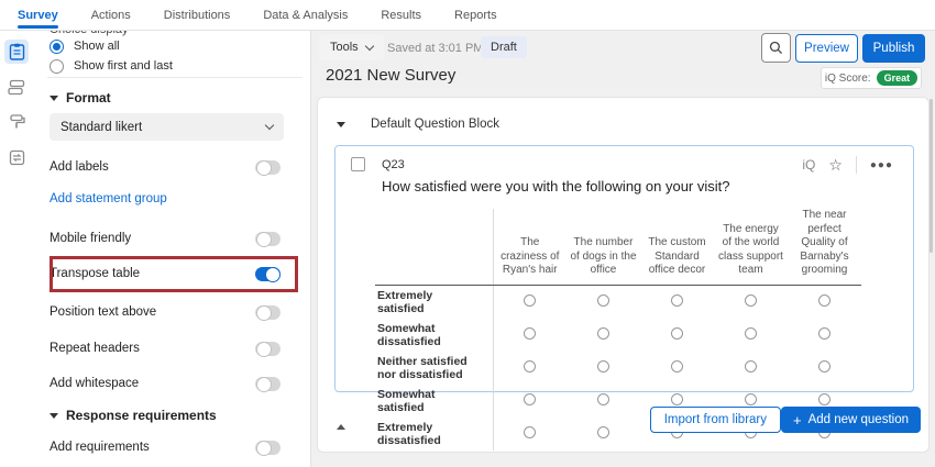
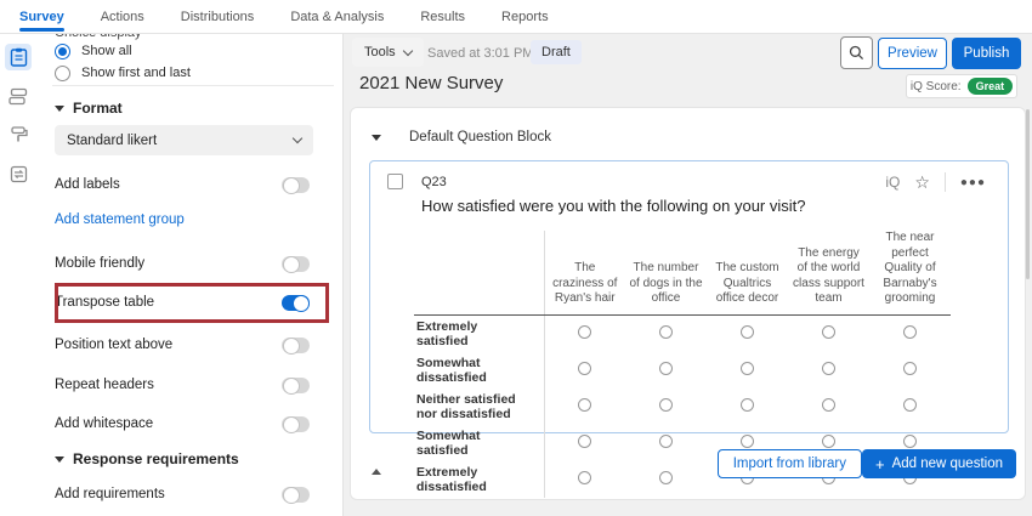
  Survey
  Actions
  Distributions
  Data & Analysis
  Results
  Reports
  Show all
  Show first and last
  Format
  Standard likert
  Add labels
  Add statement group
  Mobile friendly
  Transpose table
  Position text above
  Repeat headers
  Add whitespace
  Response requirements
  Add requirements
  Tools
  Saved at 3:01 PM
  Draft
  Preview
  Publish
  2021 New Survey
  iQ Score:
  Great
  Default Question Block
  Q23
  iQ
  ☆
  ●●●
  How satisfied were you with the following on your visit?
- 	The craziness of Ryan's hair	The number of dogs in the office	The custom Standard office decor	The energy of the world class support team	The near perfect Quality of Barnaby's grooming
+ 	The craziness of Ryan's hair	The number of dogs in the office	The custom Qualtrics office decor	The energy of the world class support team	The near perfect Quality of Barnaby's grooming
  Extremely satisfied
  Somewhat dissatisfied
  Neither satisfied nor dissatisfied
  Somewhat satisfied
  Extremely dissatisfied
  Import from library
  +
  Add new question
